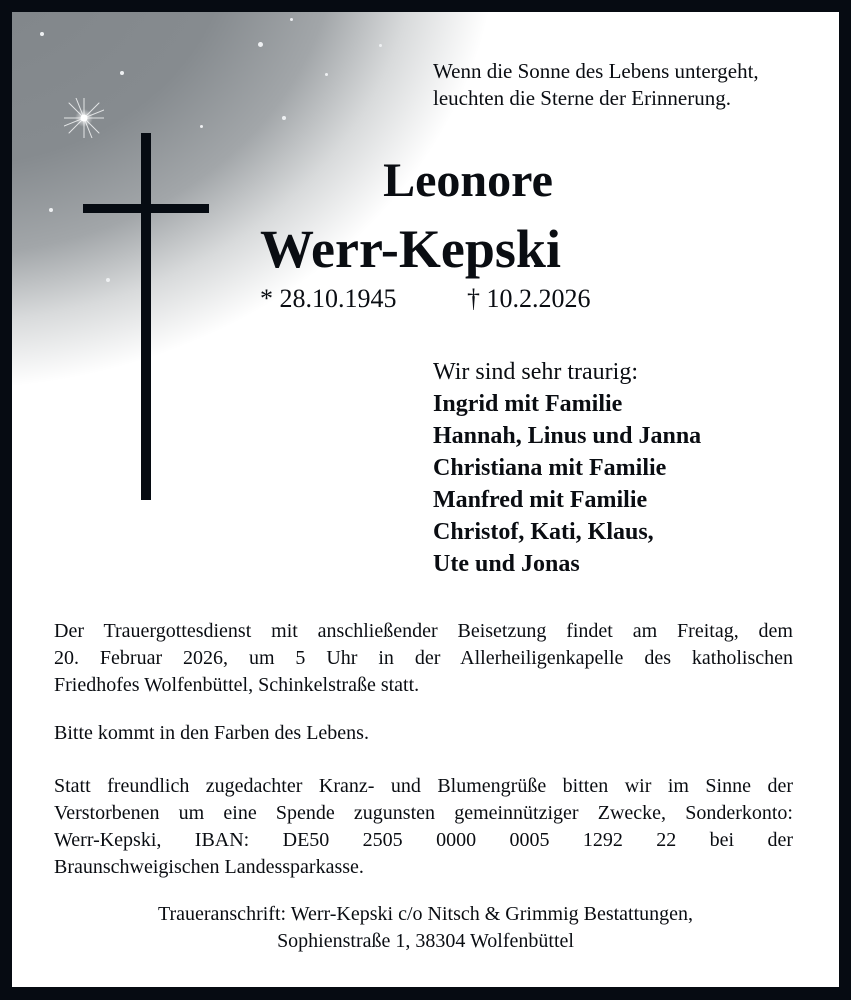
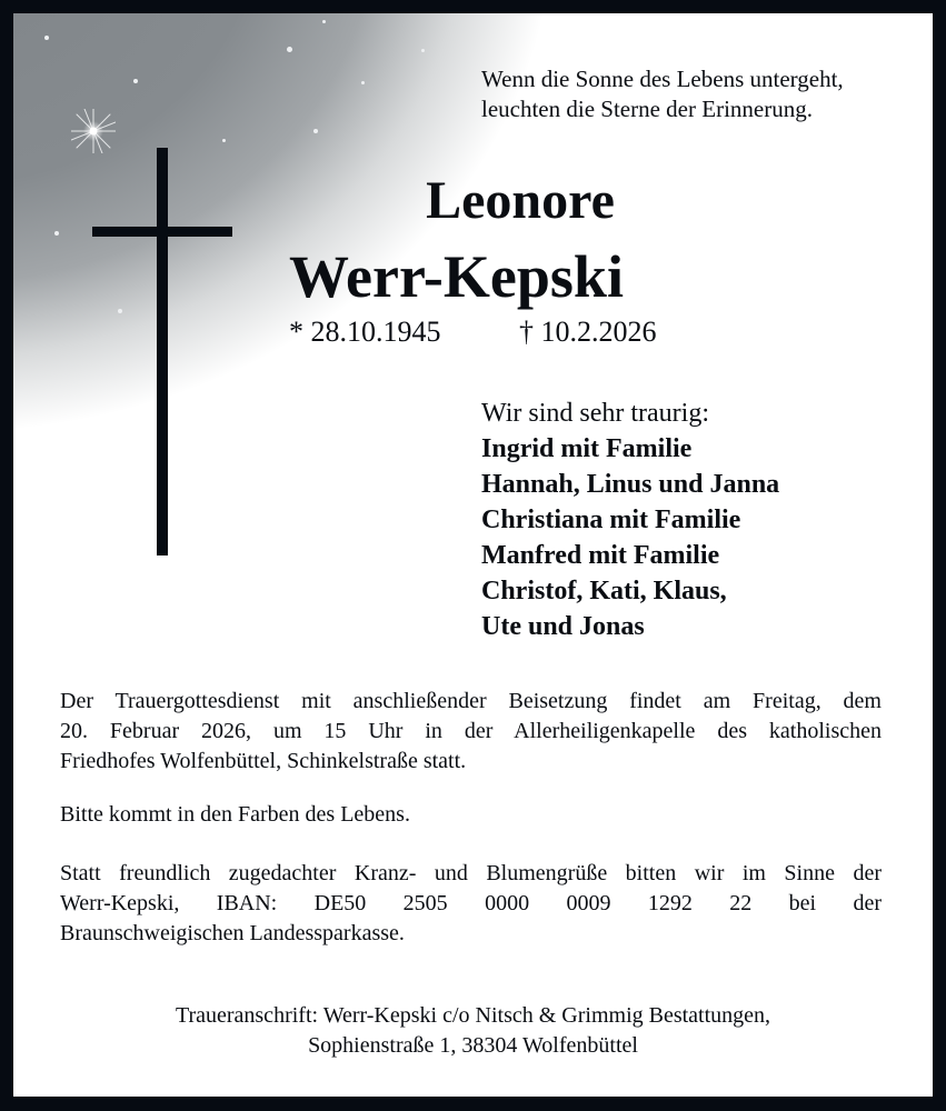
  Wenn die Sonne des Lebens untergeht,
  leuchten die Sterne der Erinnerung.
  Leonore
  Werr-Kepski
  * 28.10.1945
  † 10.2.2026
  Wir sind sehr traurig:
  Ingrid mit Familie
  Hannah, Linus und Janna
  Christiana mit Familie
  Manfred mit Familie
  Christof, Kati, Klaus,
  Ute und Jonas
  Der Trauergottesdienst mit anschließender Beisetzung findet am Freitag, dem
- 20. Februar 2026, um 5 Uhr in der Allerheiligenkapelle des katholischen
+ 20. Februar 2026, um 15 Uhr in der Allerheiligenkapelle des katholischen
  Friedhofes Wolfenbüttel, Schinkelstraße statt.
  Bitte kommt in den Farben des Lebens.
  Statt freundlich zugedachter Kranz- und Blumengrüße bitten wir im Sinne der
- Verstorbenen um eine Spende zugunsten gemeinnütziger Zwecke, Sonderkonto:
- Werr-Kepski, IBAN: DE50 2505 0000 0005 1292 22 bei der
+ Werr-Kepski, IBAN: DE50 2505 0000 0009 1292 22 bei der
  Braunschweigischen Landessparkasse.
  Traueranschrift: Werr-Kepski c/o Nitsch & Grimmig Bestattungen,
  Sophienstraße 1, 38304 Wolfenbüttel
